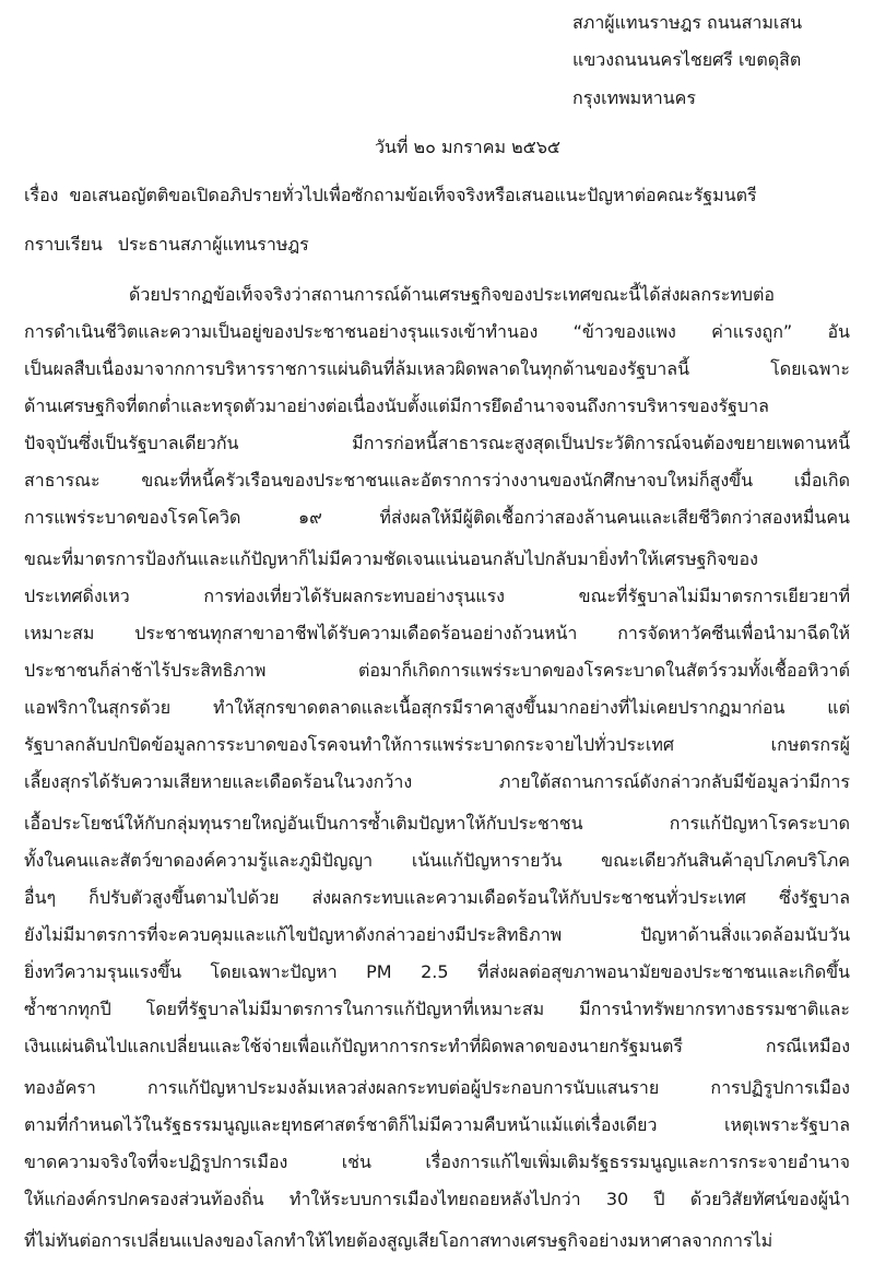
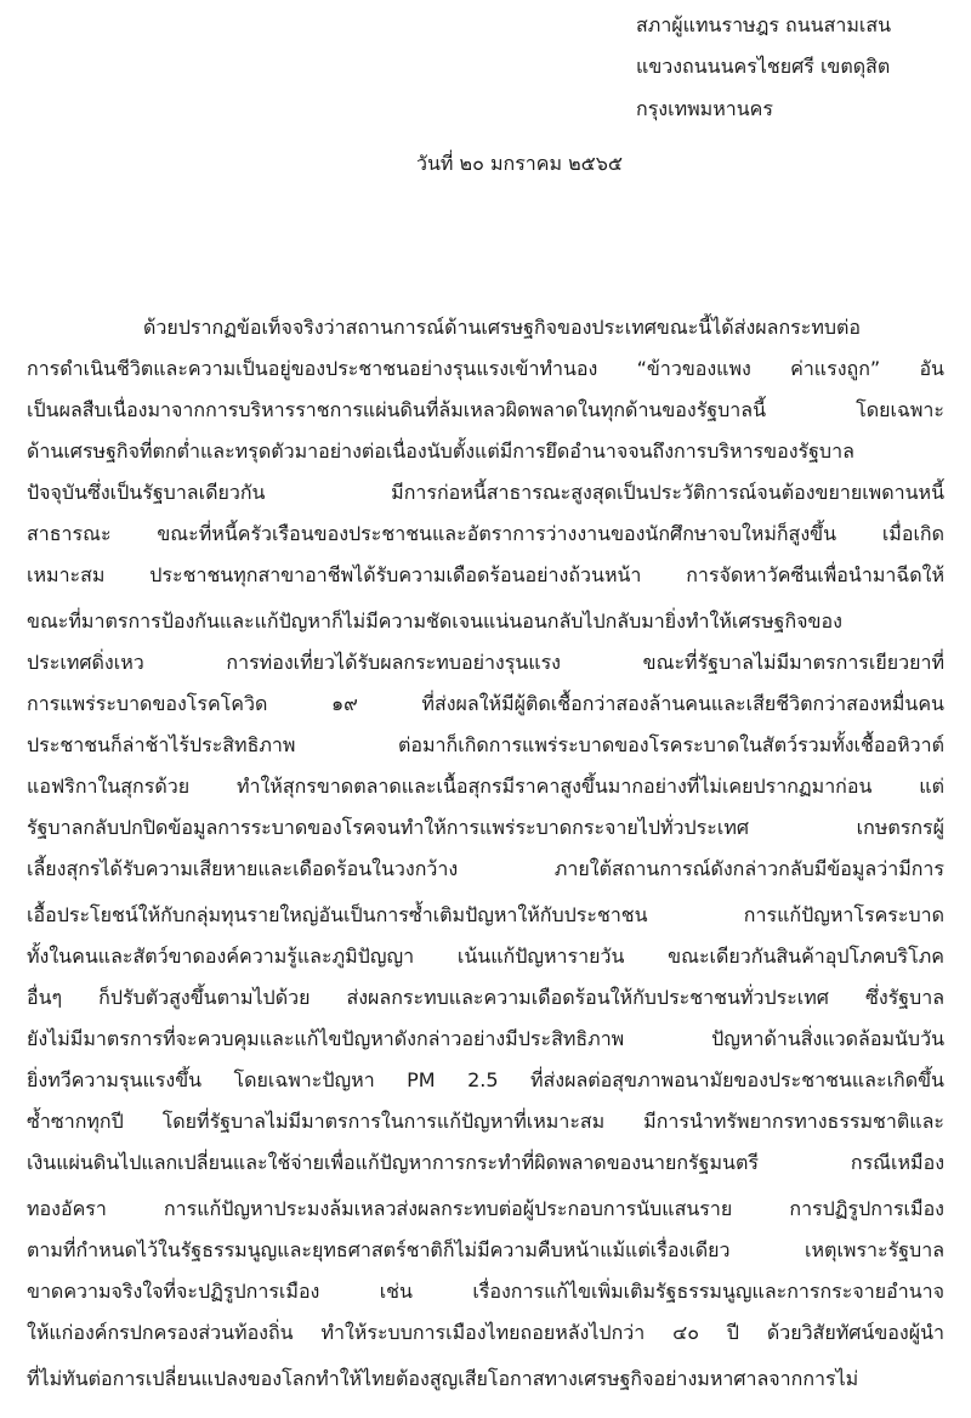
  สภาผู้แทนราษฎร ถนนสามเสน
  แขวงถนนนครไชยศรี เขตดุสิต
  กรุงเทพมหานคร
  วันที่ ๒๐ มกราคม ๒๕๖๕
- เรื่อง ขอเสนอญัตติขอเปิดอภิปรายทั่วไปเพื่อซักถามข้อเท็จจริงหรือเสนอแนะปัญหาต่อคณะรัฐมนตรี
- กราบเรียน ประธานสภาผู้แทนราษฎร
  ด้วยปรากฏข้อเท็จจริงว่าสถานการณ์ด้านเศรษฐกิจของประเทศขณะนี้ได้ส่งผลกระทบต่อ
  การดำเนินชีวิตและความเป็นอยู่ของประชาชนอย่างรุนแรงเข้าทำนอง “ข้าวของแพง ค่าแรงถูก” อัน
  เป็นผลสืบเนื่องมาจากการบริหารราชการแผ่นดินที่ล้มเหลวผิดพลาดในทุกด้านของรัฐบาลนี้ โดยเฉพาะ
  ด้านเศรษฐกิจที่ตกต่ำและทรุดตัวมาอย่างต่อเนื่องนับตั้งแต่มีการยึดอำนาจจนถึงการบริหารของรัฐบาล
  ปัจจุบันซึ่งเป็นรัฐบาลเดียวกัน มีการก่อหนี้สาธารณะสูงสุดเป็นประวัติการณ์จนต้องขยายเพดานหนี้
  สาธารณะ ขณะที่หนี้ครัวเรือนของประชาชนและอัตราการว่างงานของนักศึกษาจบใหม่ก็สูงขึ้น เมื่อเกิด
- การแพร่ระบาดของโรคโควิด ๑๙ ที่ส่งผลให้มีผู้ติดเชื้อกว่าสองล้านคนและเสียชีวิตกว่าสองหมื่นคน
+ เหมาะสม ประชาชนทุกสาขาอาชีพได้รับความเดือดร้อนอย่างถ้วนหน้า การจัดหาวัคซีนเพื่อนำมาฉีดให้
  ขณะที่มาตรการป้องกันและแก้ปัญหาก็ไม่มีความชัดเจนแน่นอนกลับไปกลับมายิ่งทำให้เศรษฐกิจของ
  ประเทศดิ่งเหว การท่องเที่ยวได้รับผลกระทบอย่างรุนแรง ขณะที่รัฐบาลไม่มีมาตรการเยียวยาที่
- เหมาะสม ประชาชนทุกสาขาอาชีพได้รับความเดือดร้อนอย่างถ้วนหน้า การจัดหาวัคซีนเพื่อนำมาฉีดให้
+ การแพร่ระบาดของโรคโควิด ๑๙ ที่ส่งผลให้มีผู้ติดเชื้อกว่าสองล้านคนและเสียชีวิตกว่าสองหมื่นคน
  ประชาชนก็ล่าช้าไร้ประสิทธิภาพ ต่อมาก็เกิดการแพร่ระบาดของโรคระบาดในสัตว์รวมทั้งเชื้ออหิวาต์
  แอฟริกาในสุกรด้วย ทำให้สุกรขาดตลาดและเนื้อสุกรมีราคาสูงขึ้นมากอย่างที่ไม่เคยปรากฏมาก่อน แต่
  รัฐบาลกลับปกปิดข้อมูลการระบาดของโรคจนทำให้การแพร่ระบาดกระจายไปทั่วประเทศ เกษตรกรผู้
  เลี้ยงสุกรได้รับความเสียหายและเดือดร้อนในวงกว้าง ภายใต้สถานการณ์ดังกล่าวกลับมีข้อมูลว่ามีการ
  เอื้อประโยชน์ให้กับกลุ่มทุนรายใหญ่อันเป็นการซ้ำเติมปัญหาให้กับประชาชน การแก้ปัญหาโรคระบาด
  ทั้งในคนและสัตว์ขาดองค์ความรู้และภูมิปัญญา เน้นแก้ปัญหารายวัน ขณะเดียวกันสินค้าอุปโภคบริโภค
  อื่นๆ ก็ปรับตัวสูงขึ้นตามไปด้วย ส่งผลกระทบและความเดือดร้อนให้กับประชาชนทั่วประเทศ ซึ่งรัฐบาล
  ยังไม่มีมาตรการที่จะควบคุมและแก้ไขปัญหาดังกล่าวอย่างมีประสิทธิภาพ ปัญหาด้านสิ่งแวดล้อมนับวัน
  ยิ่งทวีความรุนแรงขึ้น โดยเฉพาะปัญหา PM 2.5 ที่ส่งผลต่อสุขภาพอนามัยของประชาชนและเกิดขึ้น
  ซ้ำซากทุกปี โดยที่รัฐบาลไม่มีมาตรการในการแก้ปัญหาที่เหมาะสม มีการนำทรัพยากรทางธรรมชาติและ
  เงินแผ่นดินไปแลกเปลี่ยนและใช้จ่ายเพื่อแก้ปัญหาการกระทำที่ผิดพลาดของนายกรัฐมนตรี กรณีเหมือง
  ทองอัครา การแก้ปัญหาประมงล้มเหลวส่งผลกระทบต่อผู้ประกอบการนับแสนราย การปฏิรูปการเมือง
  ตามที่กำหนดไว้ในรัฐธรรมนูญและยุทธศาสตร์ชาติก็ไม่มีความคืบหน้าแม้แต่เรื่องเดียว เหตุเพราะรัฐบาล
  ขาดความจริงใจที่จะปฏิรูปการเมือง เช่น เรื่องการแก้ไขเพิ่มเติมรัฐธรรมนูญและการกระจายอำนาจ
- ให้แก่องค์กรปกครองส่วนท้องถิ่น ทำให้ระบบการเมืองไทยถอยหลังไปกว่า 30 ปี ด้วยวิสัยทัศน์ของผู้นำ
+ ให้แก่องค์กรปกครองส่วนท้องถิ่น ทำให้ระบบการเมืองไทยถอยหลังไปกว่า ๔๐ ปี ด้วยวิสัยทัศน์ของผู้นำ
  ที่ไม่ทันต่อการเปลี่ยนแปลงของโลกทำให้ไทยต้องสูญเสียโอกาสทางเศรษฐกิจอย่างมหาศาลจากการไม่
